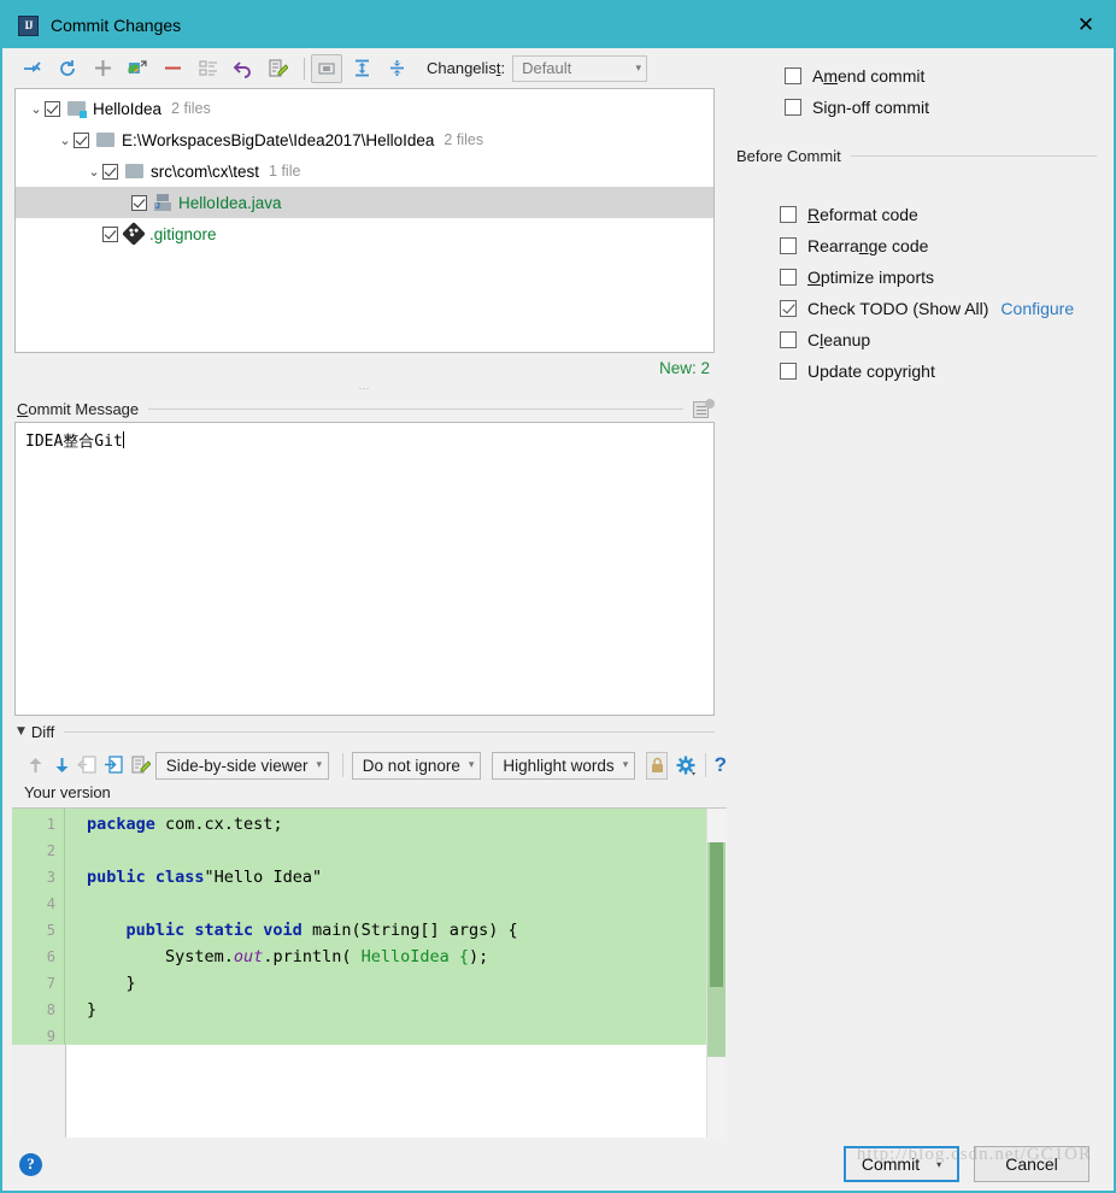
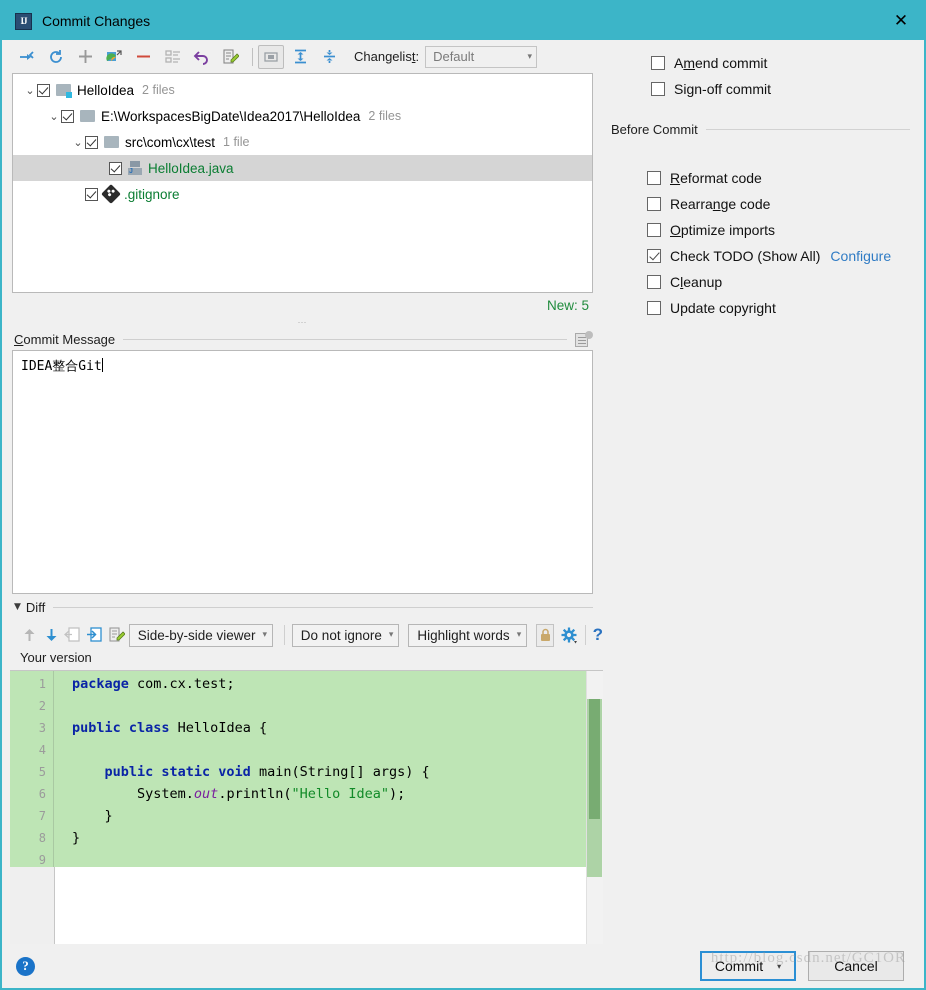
  IJ
  Commit Changes
  ✕
  Changelist:
  Default
  ▾
  ⌄
  HelloIdea
  2 files
  ⌄
  E:\WorkspacesBigDate\Idea2017\HelloIdea
  2 files
  ⌄
  src\com\cx\test
  1 file
  HelloIdea.java
  .gitignore
- New: 2
+ New: 5
  ⋯
  Commit Message
  IDEA整合Git
  ▼
  Diff
  Side-by-side viewer
  ▾
  Do not ignore
  ▾
  Highlight words
  ▾
  ?
  Your version
  1
  2
  3
  4
  5
  6
  7
  8
  9
  package com.cx.test;
- public class"Hello Idea"
+ public class HelloIdea {
  public static void main(String[] args) {
- System.out.println( HelloIdea {);
+ System.out.println("Hello Idea");
  }
  }
  Amend commit
  Sign-off commit
  Before Commit
  Reformat code
  Rearrange code
  Optimize imports
  Check TODO (Show All)
  Configure
  Cleanup
  Update copyright
  ?
  http://blog.csdn.net/GC1OR
  Commit
  ▾
  Cancel
